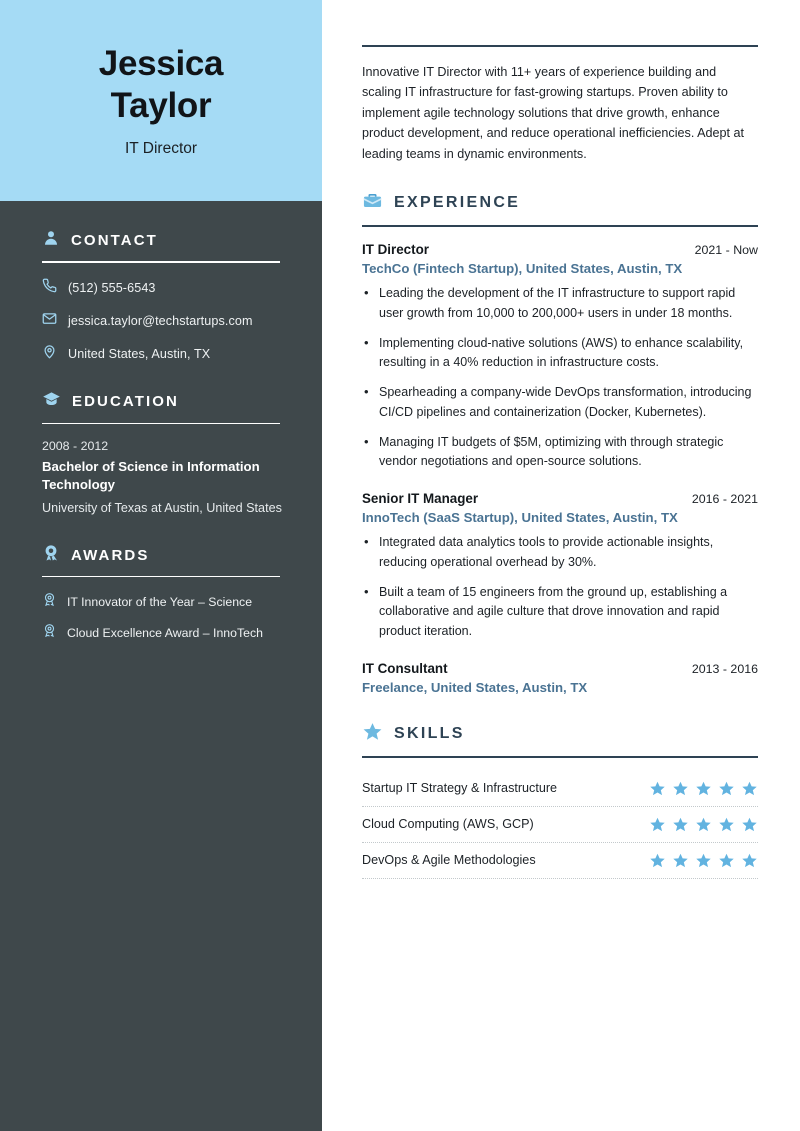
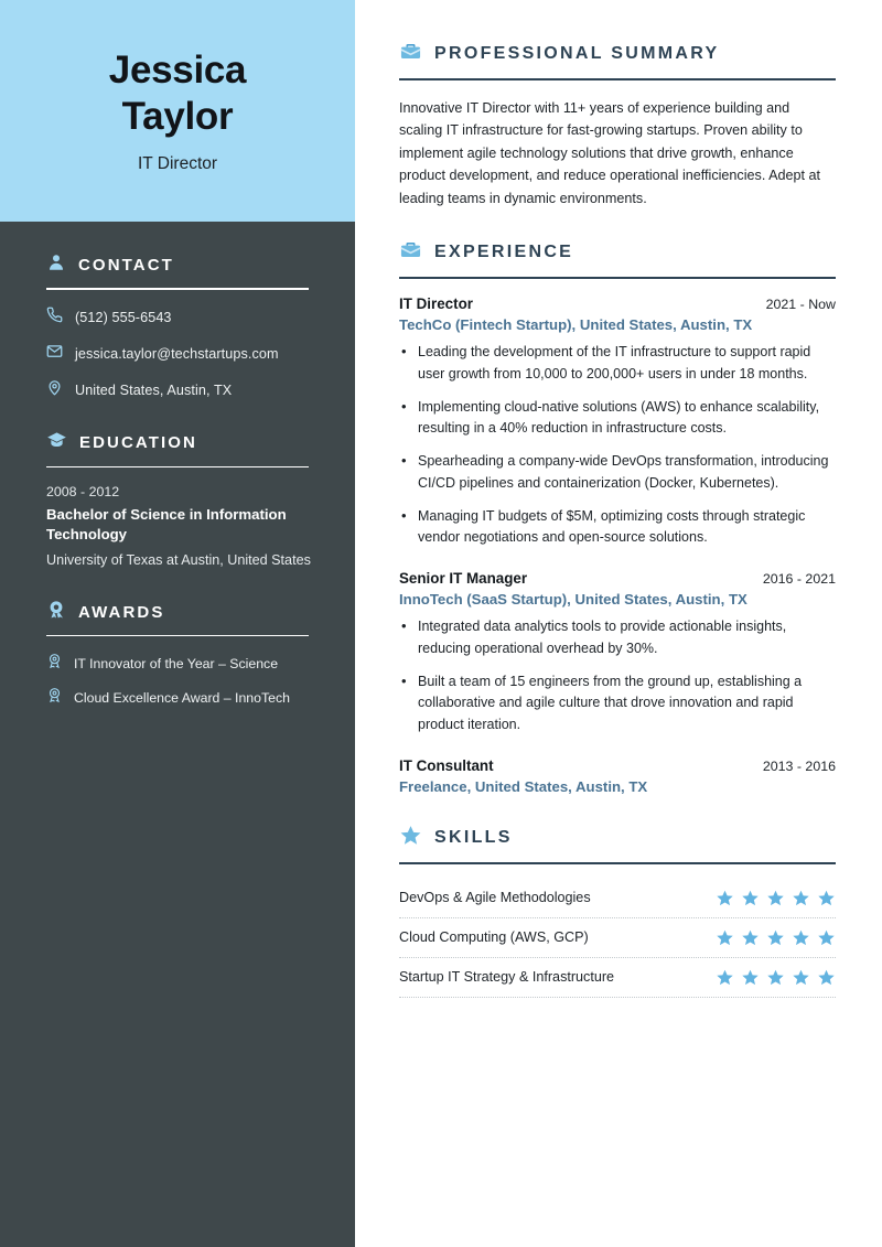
  Jessica
  Taylor
  IT Director
  CONTACT
  (512) 555-6543
  jessica.taylor@techstartups.com
  United States, Austin, TX
  EDUCATION
  2008 - 2012
  Bachelor of Science in Information Technology
  University of Texas at Austin, United States
  AWARDS
  IT Innovator of the Year – Science
  Cloud Excellence Award – InnoTech
+ PROFESSIONAL SUMMARY
  Innovative IT Director with 11+ years of experience building and scaling IT infrastructure for fast-growing startups. Proven ability to implement agile technology solutions that drive growth, enhance product development, and reduce operational inefficiencies. Adept at leading teams in dynamic environments.
  EXPERIENCE
  IT Director
  2021 - Now
  TechCo (Fintech Startup), United States, Austin, TX
  Leading the development of the IT infrastructure to support rapid user growth from 10,000 to 200,000+ users in under 18 months.
  Implementing cloud-native solutions (AWS) to enhance scalability, resulting in a 40% reduction in infrastructure costs.
  Spearheading a company-wide DevOps transformation, introducing CI/CD pipelines and containerization (Docker, Kubernetes).
- Managing IT budgets of $5M, optimizing with through strategic vendor negotiations and open-source solutions.
+ Managing IT budgets of $5M, optimizing costs through strategic vendor negotiations and open-source solutions.
  Senior IT Manager
  2016 - 2021
  InnoTech (SaaS Startup), United States, Austin, TX
  Integrated data analytics tools to provide actionable insights, reducing operational overhead by 30%.
  Built a team of 15 engineers from the ground up, establishing a collaborative and agile culture that drove innovation and rapid product iteration.
  IT Consultant
  2013 - 2016
  Freelance, United States, Austin, TX
  SKILLS
- Startup IT Strategy & Infrastructure
+ DevOps & Agile Methodologies
  Cloud Computing (AWS, GCP)
- DevOps & Agile Methodologies
+ Startup IT Strategy & Infrastructure
